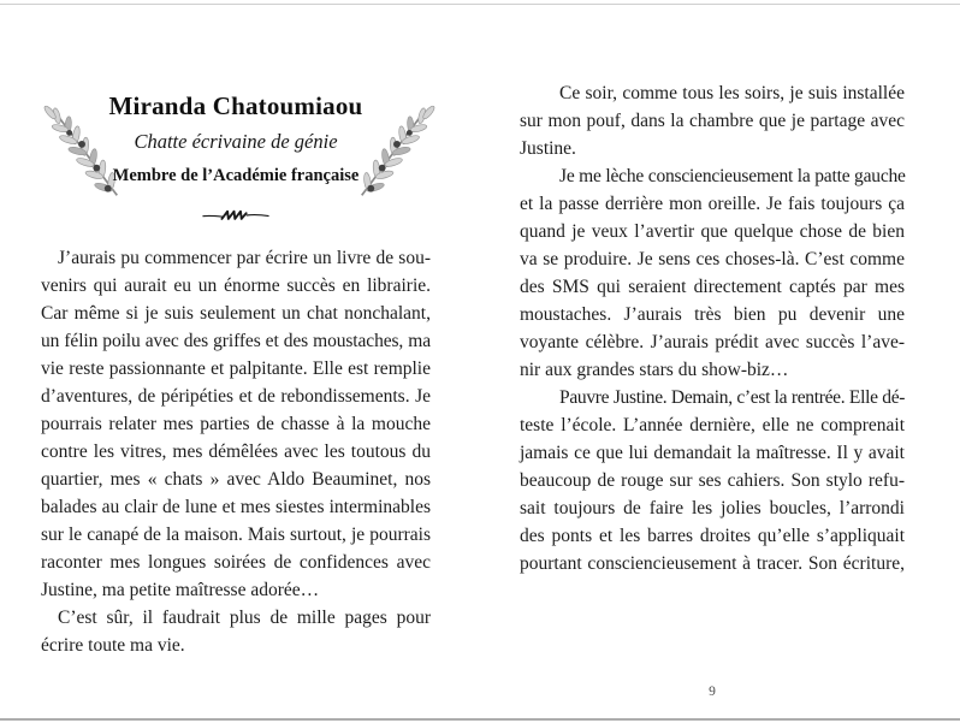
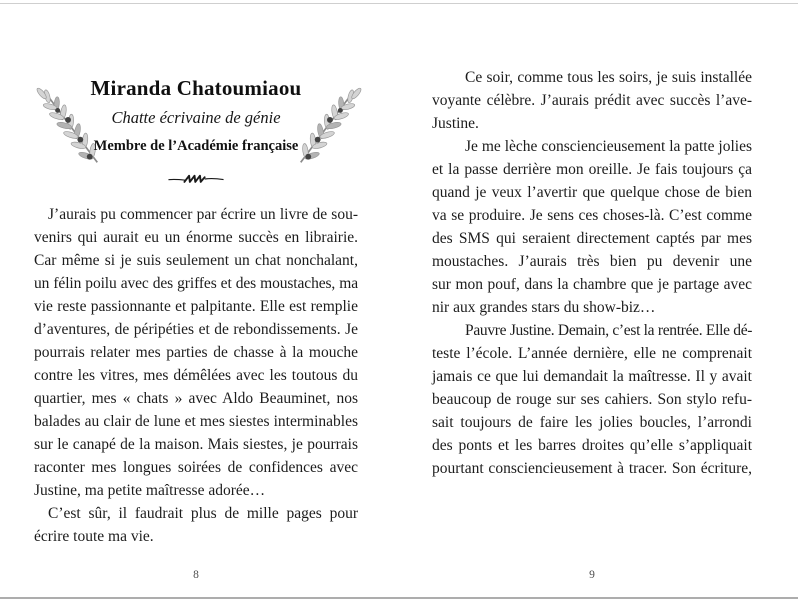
  Miranda Chatoumiaou
  Chatte écrivaine de génie
  Membre de l’Académie française
  J’aurais pu commencer par écrire un livre de sou-
  venirs qui aurait eu un énorme succès en librairie.
  Car même si je suis seulement un chat nonchalant,
  un félin poilu avec des griffes et des moustaches, ma
  vie reste passionnante et palpitante. Elle est remplie
  d’aventures, de péripéties et de rebondissements. Je
  pourrais relater mes parties de chasse à la mouche
  contre les vitres, mes démêlées avec les toutous du
  quartier, mes « chats » avec Aldo Beauminet, nos
  balades au clair de lune et mes siestes interminables
- sur le canapé de la maison. Mais surtout, je pourrais
+ sur le canapé de la maison. Mais siestes, je pourrais
  raconter mes longues soirées de confidences avec
  Justine, ma petite maîtresse adorée…
  C’est sûr, il faudrait plus de mille pages pour
  écrire toute ma vie.
+ 8
  Ce soir, comme tous les soirs, je suis installée
- sur mon pouf, dans la chambre que je partage avec
+ voyante célèbre. J’aurais prédit avec succès l’ave-
  Justine.
- Je me lèche consciencieusement la patte gauche
+ Je me lèche consciencieusement la patte jolies
  et la passe derrière mon oreille. Je fais toujours ça
  quand je veux l’avertir que quelque chose de bien
  va se produire. Je sens ces choses-là. C’est comme
  des SMS qui seraient directement captés par mes
  moustaches. J’aurais très bien pu devenir une
- voyante célèbre. J’aurais prédit avec succès l’ave-
+ sur mon pouf, dans la chambre que je partage avec
  nir aux grandes stars du show-biz…
  Pauvre Justine. Demain, c’est la rentrée. Elle dé-
  teste l’école. L’année dernière, elle ne comprenait
  jamais ce que lui demandait la maîtresse. Il y avait
  beaucoup de rouge sur ses cahiers. Son stylo refu-
  sait toujours de faire les jolies boucles, l’arrondi
  des ponts et les barres droites qu’elle s’appliquait
  pourtant consciencieusement à tracer. Son écriture,
  9
